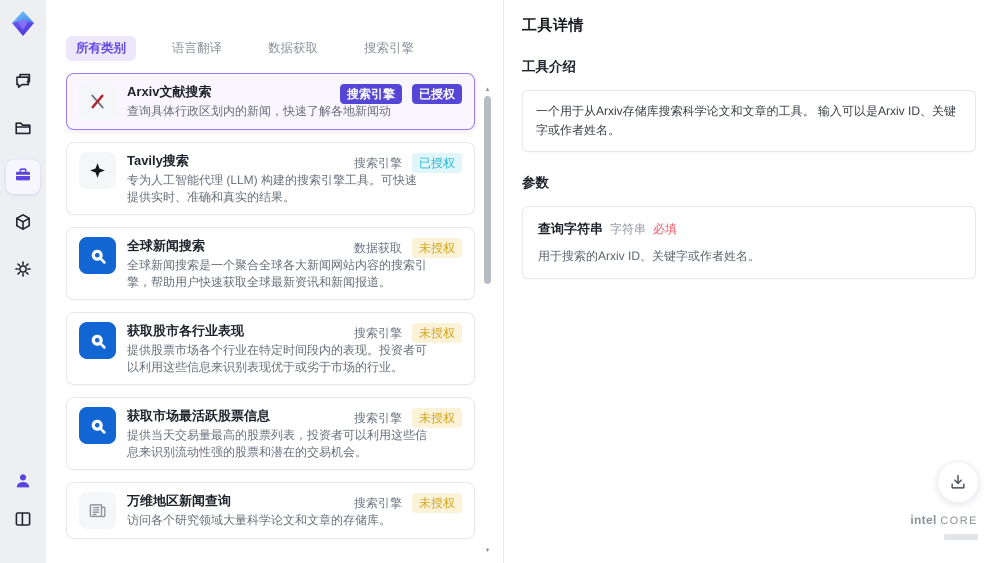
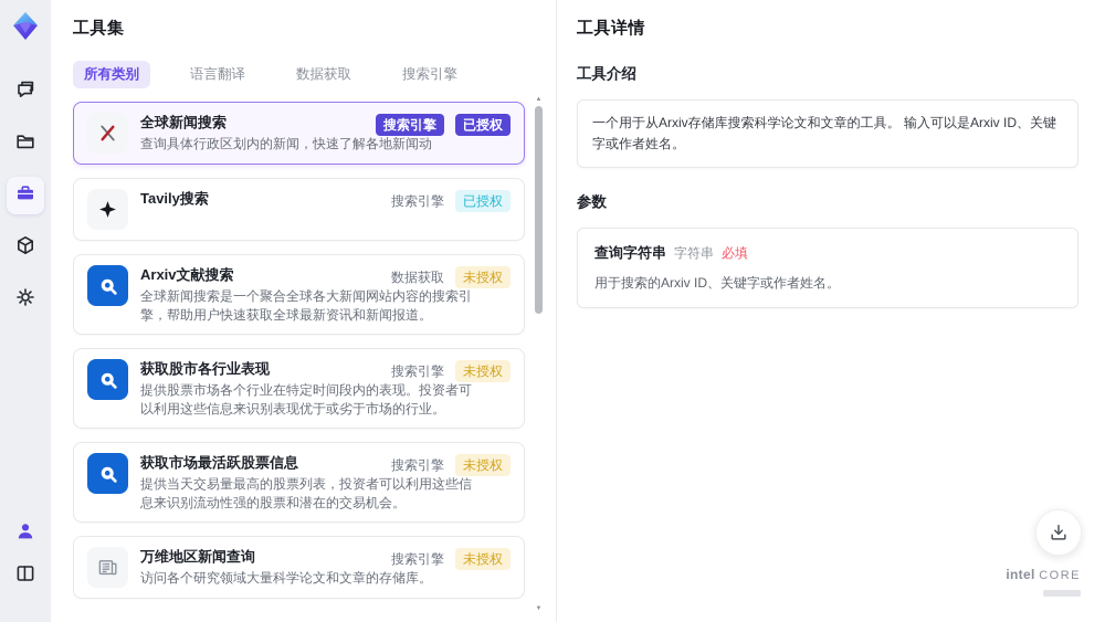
+ 工具集
  所有类别
  语言翻译
  数据获取
  搜索引擎
- Arxiv文献搜索
+ 全球新闻搜索
  查询具体行政区划内的新闻，快速了解各地新闻动
  搜索引擎
  已授权
  Tavily搜索
- 专为人工智能代理 (LLM) 构建的搜索引擎工具。可快速提供实时、准确和真实的结果。
  搜索引擎
  已授权
- 全球新闻搜索
+ Arxiv文献搜索
  全球新闻搜索是一个聚合全球各大新闻网站内容的搜索引擎，帮助用户快速获取全球最新资讯和新闻报道。
  数据获取
  未授权
  获取股市各行业表现
  提供股票市场各个行业在特定时间段内的表现。投资者可以利用这些信息来识别表现优于或劣于市场的行业。
  搜索引擎
  未授权
  获取市场最活跃股票信息
  提供当天交易量最高的股票列表，投资者可以利用这些信息来识别流动性强的股票和潜在的交易机会。
  搜索引擎
  未授权
  万维地区新闻查询
  访问各个研究领域大量科学论文和文章的存储库。
  搜索引擎
  未授权
  工具详情
  工具介绍
  一个用于从Arxiv存储库搜索科学论文和文章的工具。 输入可以是Arxiv ID、关键字或作者姓名。
  参数
  查询字符串
  字符串
  必填
  用于搜索的Arxiv ID、关键字或作者姓名。
  intel CORE
